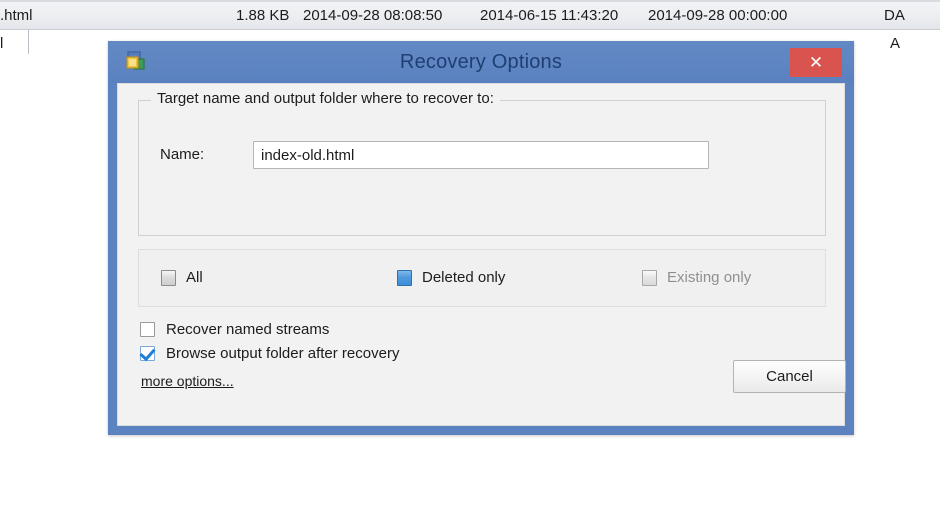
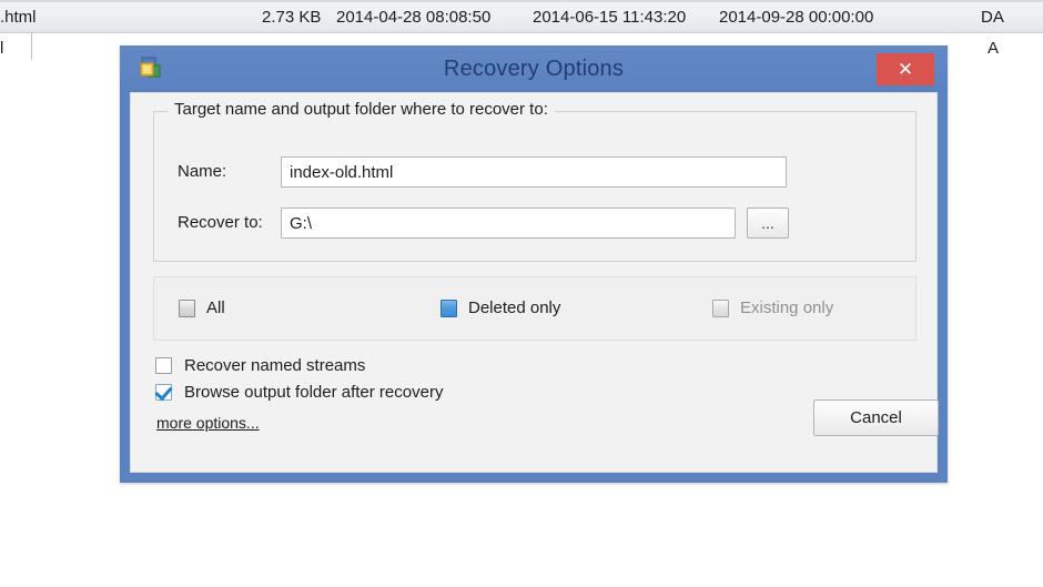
  .html
- 1.88 KB
+ 2.73 KB
- 2014-09-28 08:08:50
+ 2014-04-28 08:08:50
  2014-06-15 11:43:20
  2014-09-28 00:00:00
  DA
  l
  A
  Recovery Options
  ✕
  Target name and output folder where to recover to:
  Name:
  index-old.html
+ Recover to:
+ G:\
+ ...
  All
  Deleted only
  Existing only
  Recover named streams
  Browse output folder after recovery
  more options...
  Cancel
